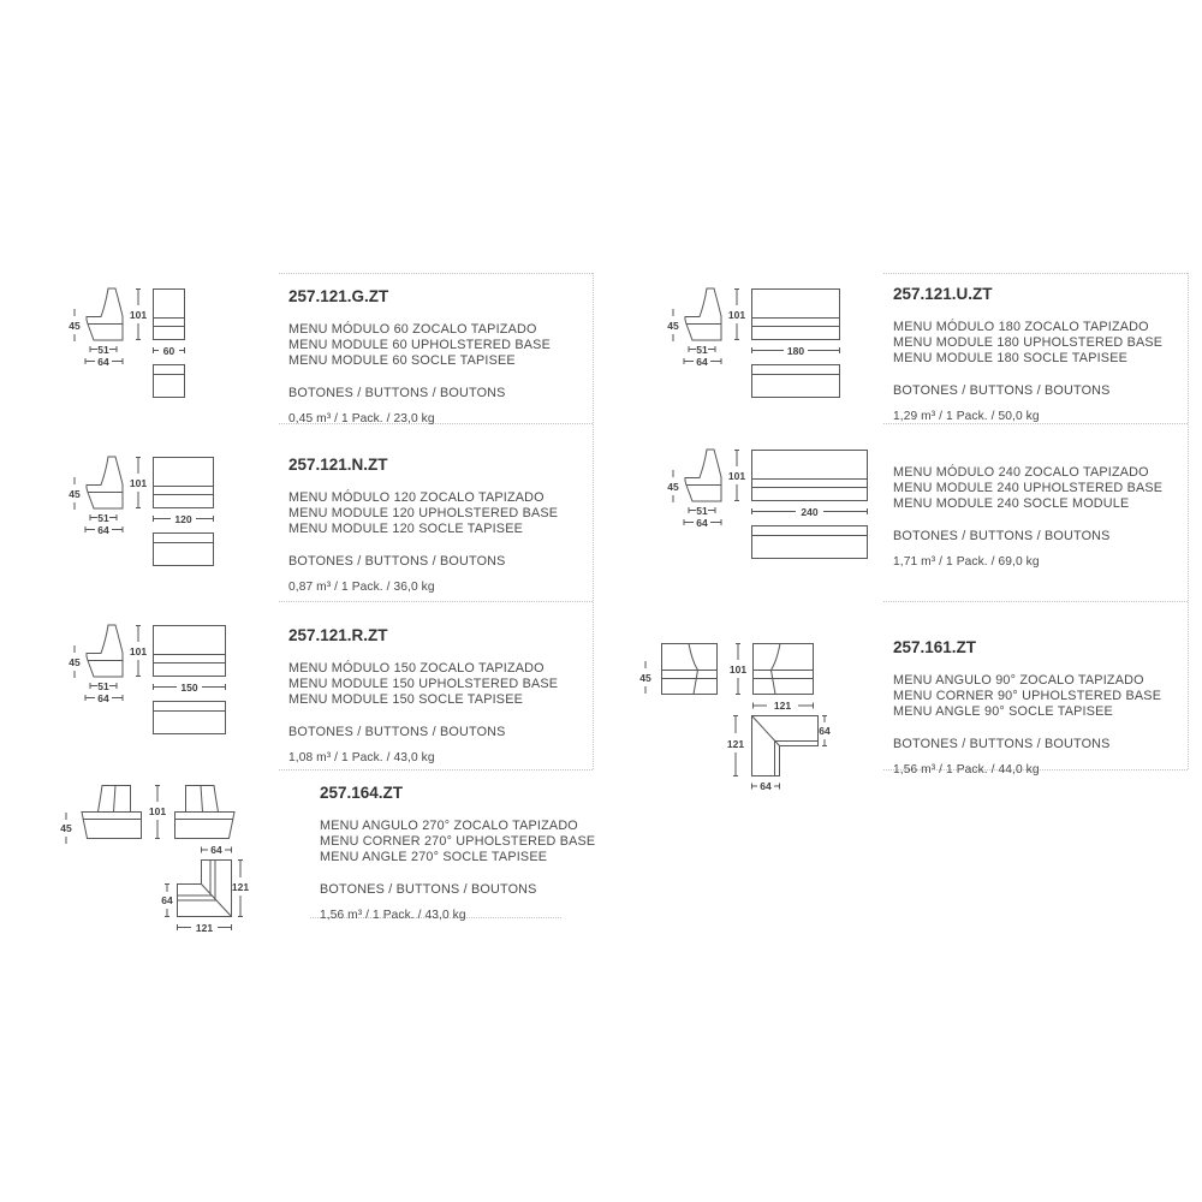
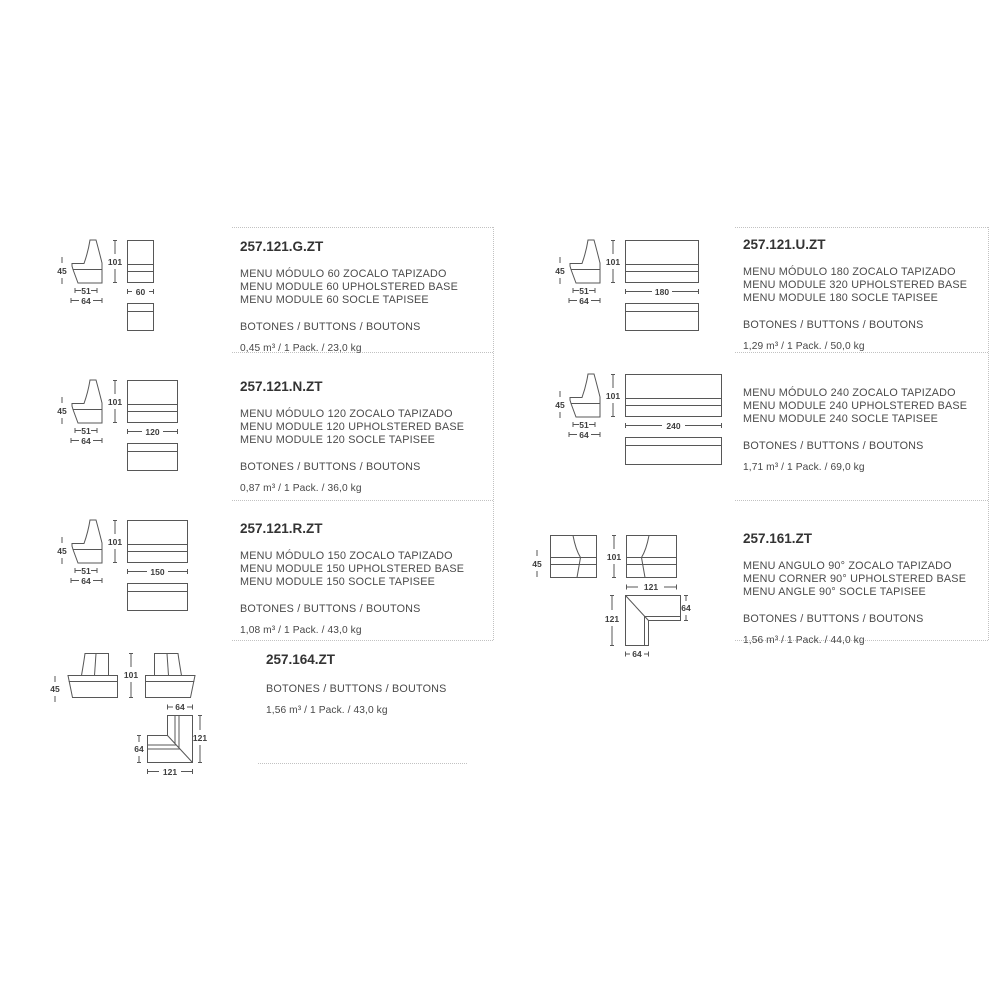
  45
  101
  51
  64
  60
  45
  101
  51
  64
  120
  45
  101
  51
  64
  150
  45
  101
  64
  121
  64
  121
  45
  101
  51
  64
  180
  45
  101
  51
  64
  240
  45
  101
  121
  121
  64
  64
  257.121.G.ZT
  MENU MÓDULO 60 ZOCALO TAPIZADO
  MENU MODULE 60 UPHOLSTERED BASE
  MENU MODULE 60 SOCLE TAPISEE
  BOTONES / BUTTONS / BOUTONS
  0,45 m³ / 1 Pack. / 23,0 kg
  257.121.N.ZT
  MENU MÓDULO 120 ZOCALO TAPIZADO
  MENU MODULE 120 UPHOLSTERED BASE
  MENU MODULE 120 SOCLE TAPISEE
  BOTONES / BUTTONS / BOUTONS
  0,87 m³ / 1 Pack. / 36,0 kg
  257.121.R.ZT
  MENU MÓDULO 150 ZOCALO TAPIZADO
  MENU MODULE 150 UPHOLSTERED BASE
  MENU MODULE 150 SOCLE TAPISEE
  BOTONES / BUTTONS / BOUTONS
  1,08 m³ / 1 Pack. / 43,0 kg
  257.164.ZT
- MENU ANGULO 270° ZOCALO TAPIZADO
- MENU CORNER 270° UPHOLSTERED BASE
- MENU ANGLE 270° SOCLE TAPISEE
  BOTONES / BUTTONS / BOUTONS
  1,56 m³ / 1 Pack. / 43,0 kg
  257.121.U.ZT
  MENU MÓDULO 180 ZOCALO TAPIZADO
- MENU MODULE 180 UPHOLSTERED BASE
+ MENU MODULE 320 UPHOLSTERED BASE
  MENU MODULE 180 SOCLE TAPISEE
  BOTONES / BUTTONS / BOUTONS
  1,29 m³ / 1 Pack. / 50,0 kg
  MENU MÓDULO 240 ZOCALO TAPIZADO
  MENU MODULE 240 UPHOLSTERED BASE
- MENU MODULE 240 SOCLE MODULE
+ MENU MODULE 240 SOCLE TAPISEE
  BOTONES / BUTTONS / BOUTONS
  1,71 m³ / 1 Pack. / 69,0 kg
  257.161.ZT
  MENU ANGULO 90° ZOCALO TAPIZADO
  MENU CORNER 90° UPHOLSTERED BASE
  MENU ANGLE 90° SOCLE TAPISEE
  BOTONES / BUTTONS / BOUTONS
  1,56 m³ / 1 Pack. / 44,0 kg
